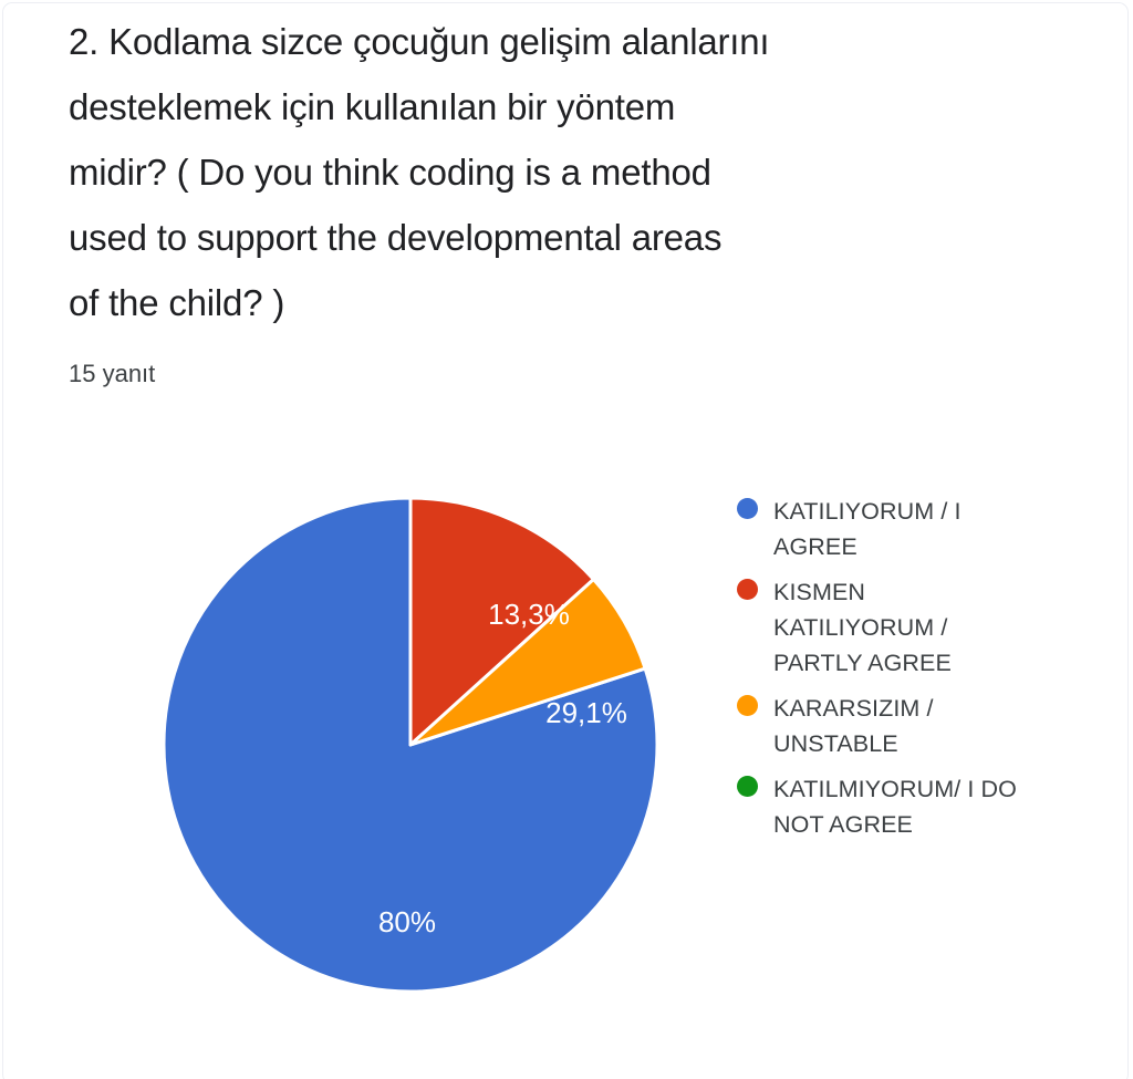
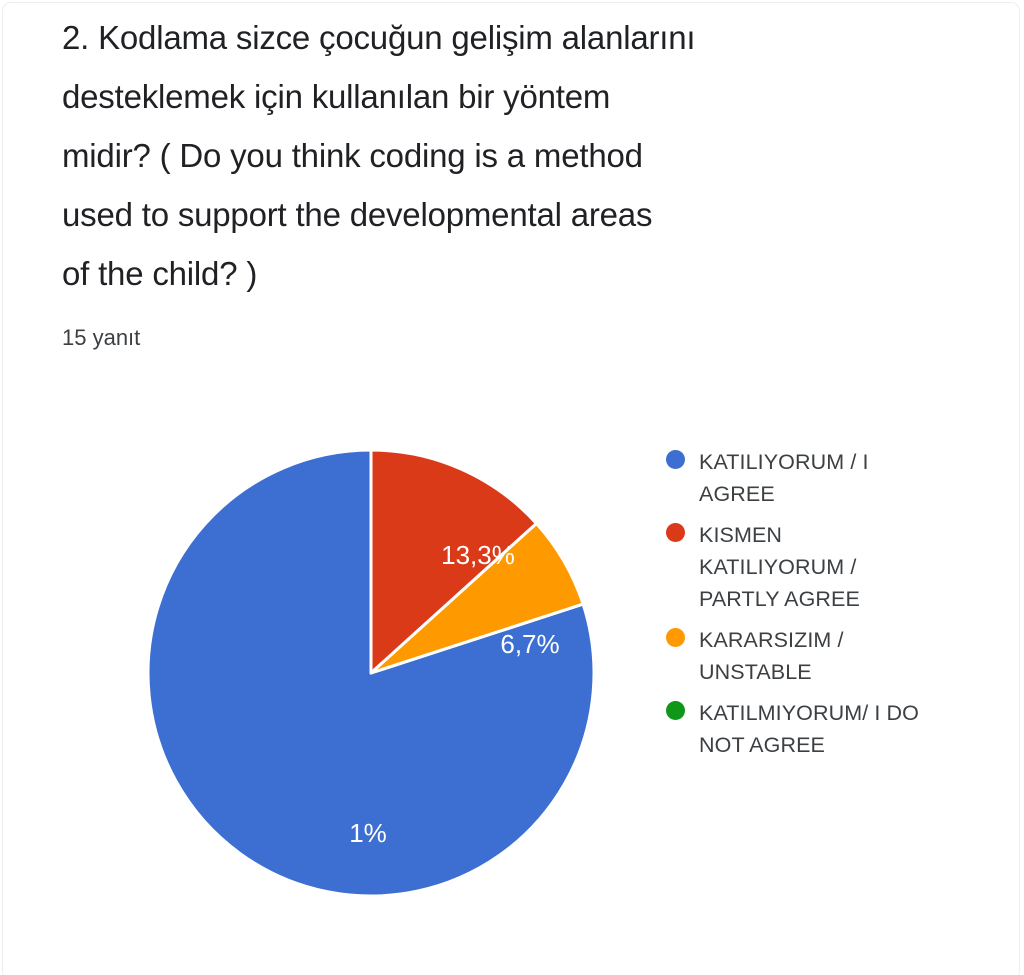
  2. Kodlama sizce çocuğun gelişim alanlarını
  desteklemek için kullanılan bir yöntem
  midir? ( Do you think coding is a method
  used to support the developmental areas
  of the child? )
  15 yanıt
- 80%
+ 1%
  13,3%
- 29,1%
+ 6,7%
  KATILIYORUM / I
  AGREE
  KISMEN
  KATILIYORUM /
  PARTLY AGREE
  KARARSIZIM /
  UNSTABLE
  KATILMIYORUM/ I DO
  NOT AGREE
